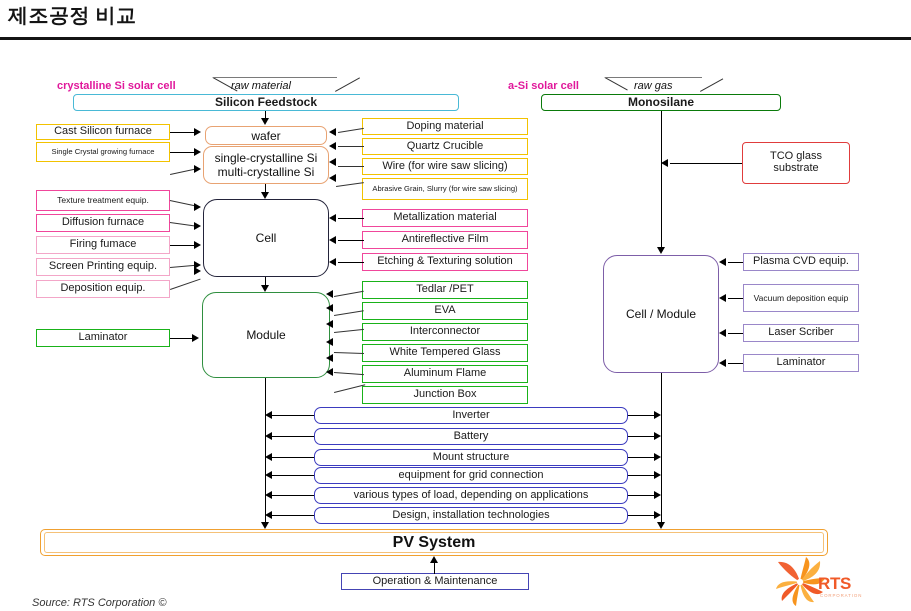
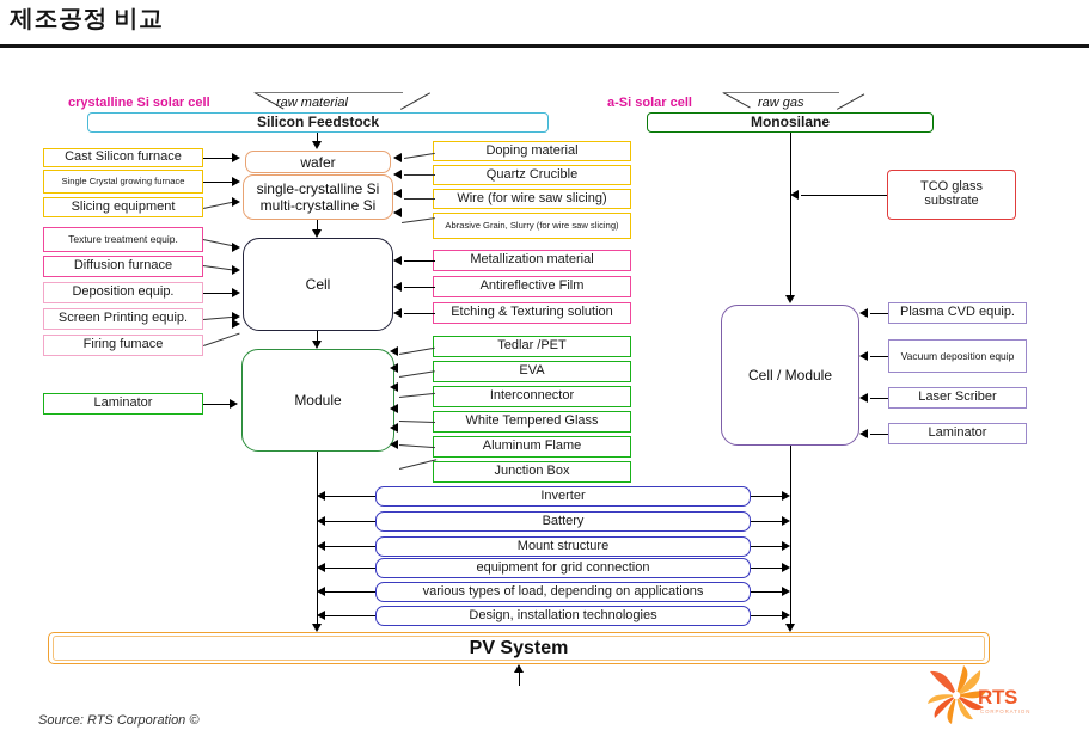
  제조공정 비교
  crystalline Si solar cell
  raw material
  Silicon Feedstock
  wafer
  single-crystalline Si
  multi-crystalline Si
  Cell
  Module
  Cast Silicon furnace
  Single Crystal growing furnace
+ Slicing equipment
  Texture treatment equip.
  Diffusion furnace
- Firing fumace
+ Deposition equip.
  Screen Printing equip.
- Deposition equip.
+ Firing fumace
  Laminator
  Doping material
  Quartz Crucible
  Wire (for wire saw slicing)
  Abrasive Grain, Slurry (for wire saw slicing)
  Metallization material
  Antireflective Film
  Etching & Texturing solution
  Tedlar /PET
  EVA
  Interconnector
  White Tempered Glass
  Aluminum Flame
  Junction Box
  a-Si solar cell
  raw gas
  Monosilane
  TCO glass
  substrate
  Cell / Module
  Plasma CVD equip.
  Vacuum deposition equip
  Laser Scriber
  Laminator
  Inverter
  Battery
  Mount structure
  equipment for grid connection
  various types of load, depending on applications
  Design, installation technologies
  PV System
- Operation & Maintenance
  Source: RTS Corporation ©
  RTS
